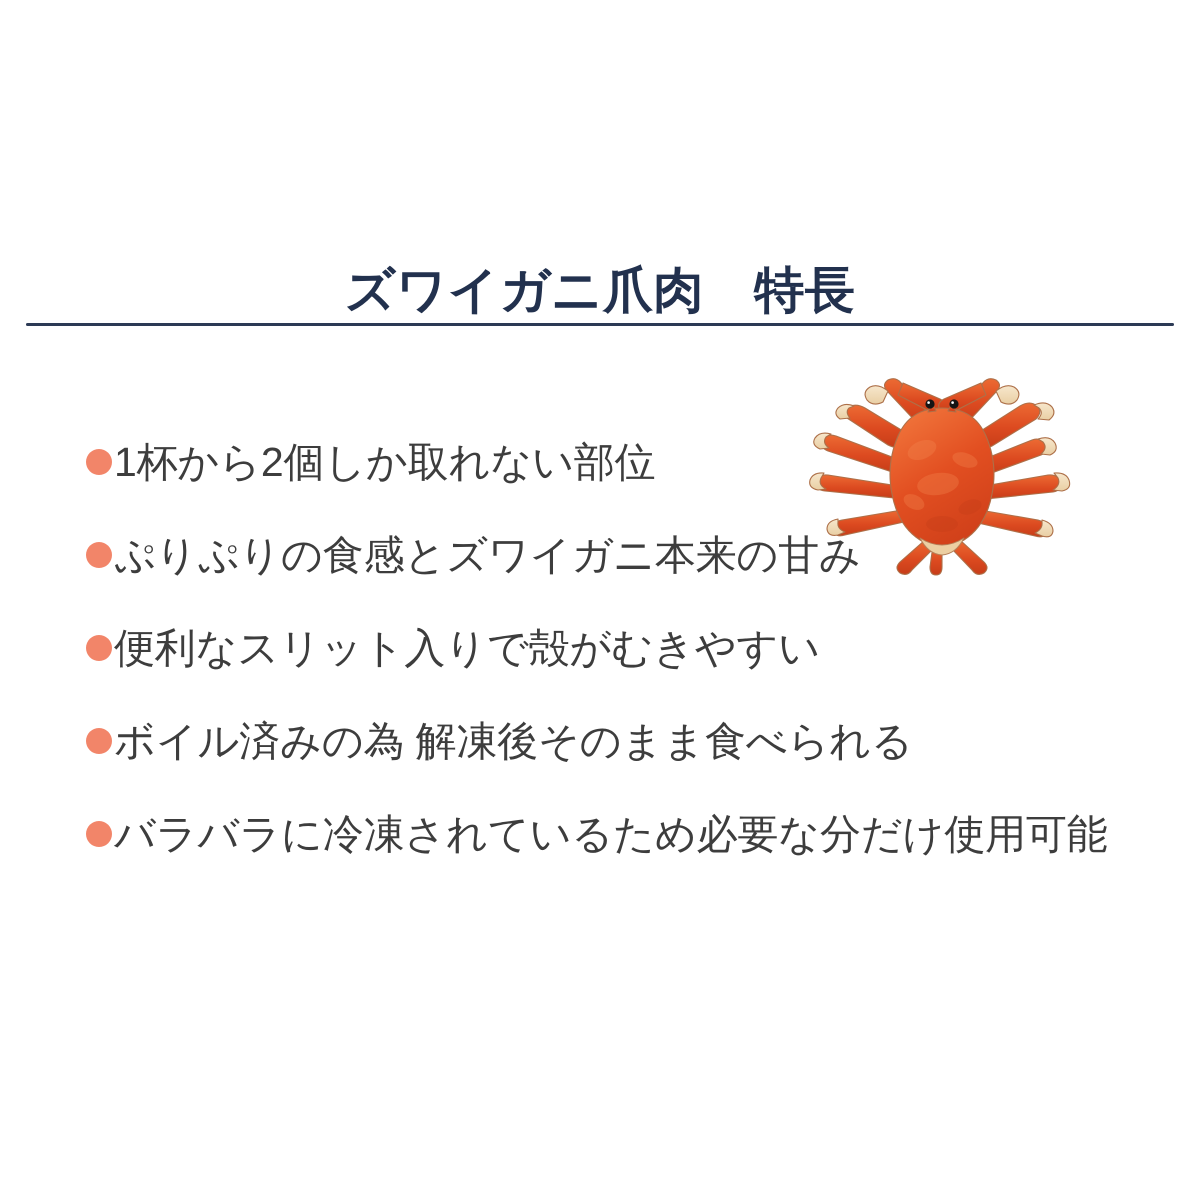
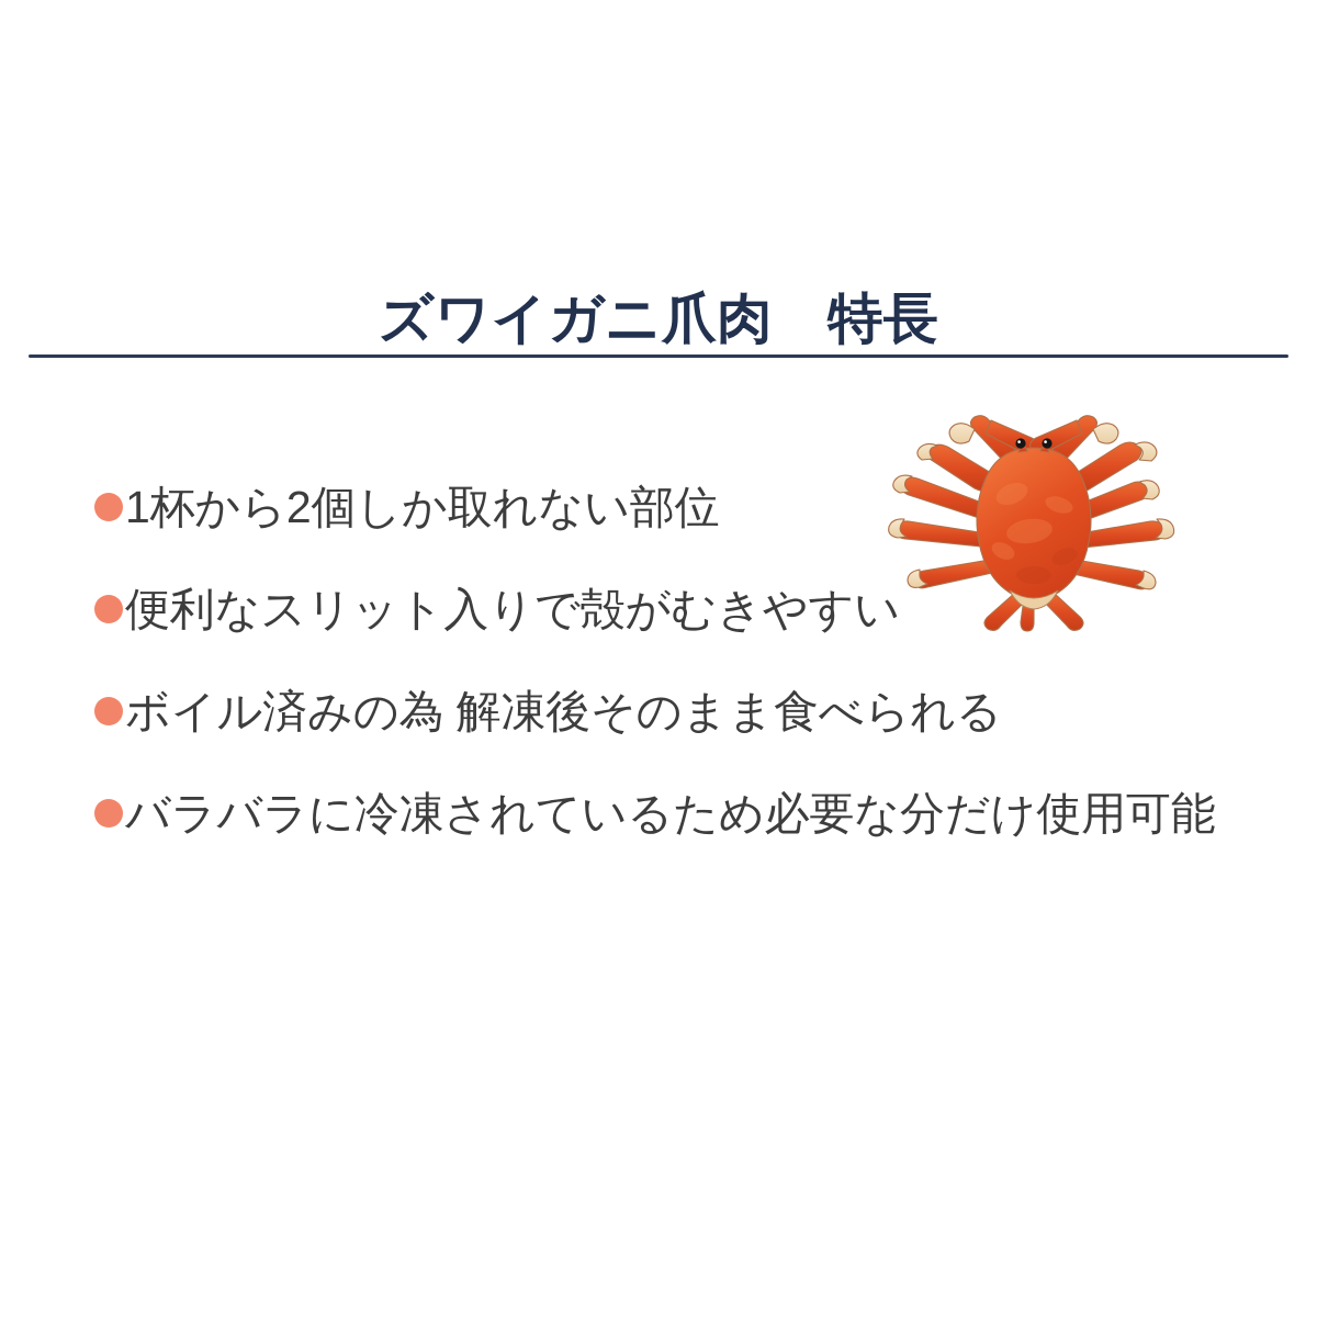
  ズワイガニ爪肉 特長
  1杯から2個しか取れない部位
- ぷりぷりの食感とズワイガニ本来の甘み
  便利なスリット入りで殻がむきやすい
  ボイル済みの為 解凍後そのまま食べられる
  バラバラに冷凍されているため必要な分だけ使用可能
